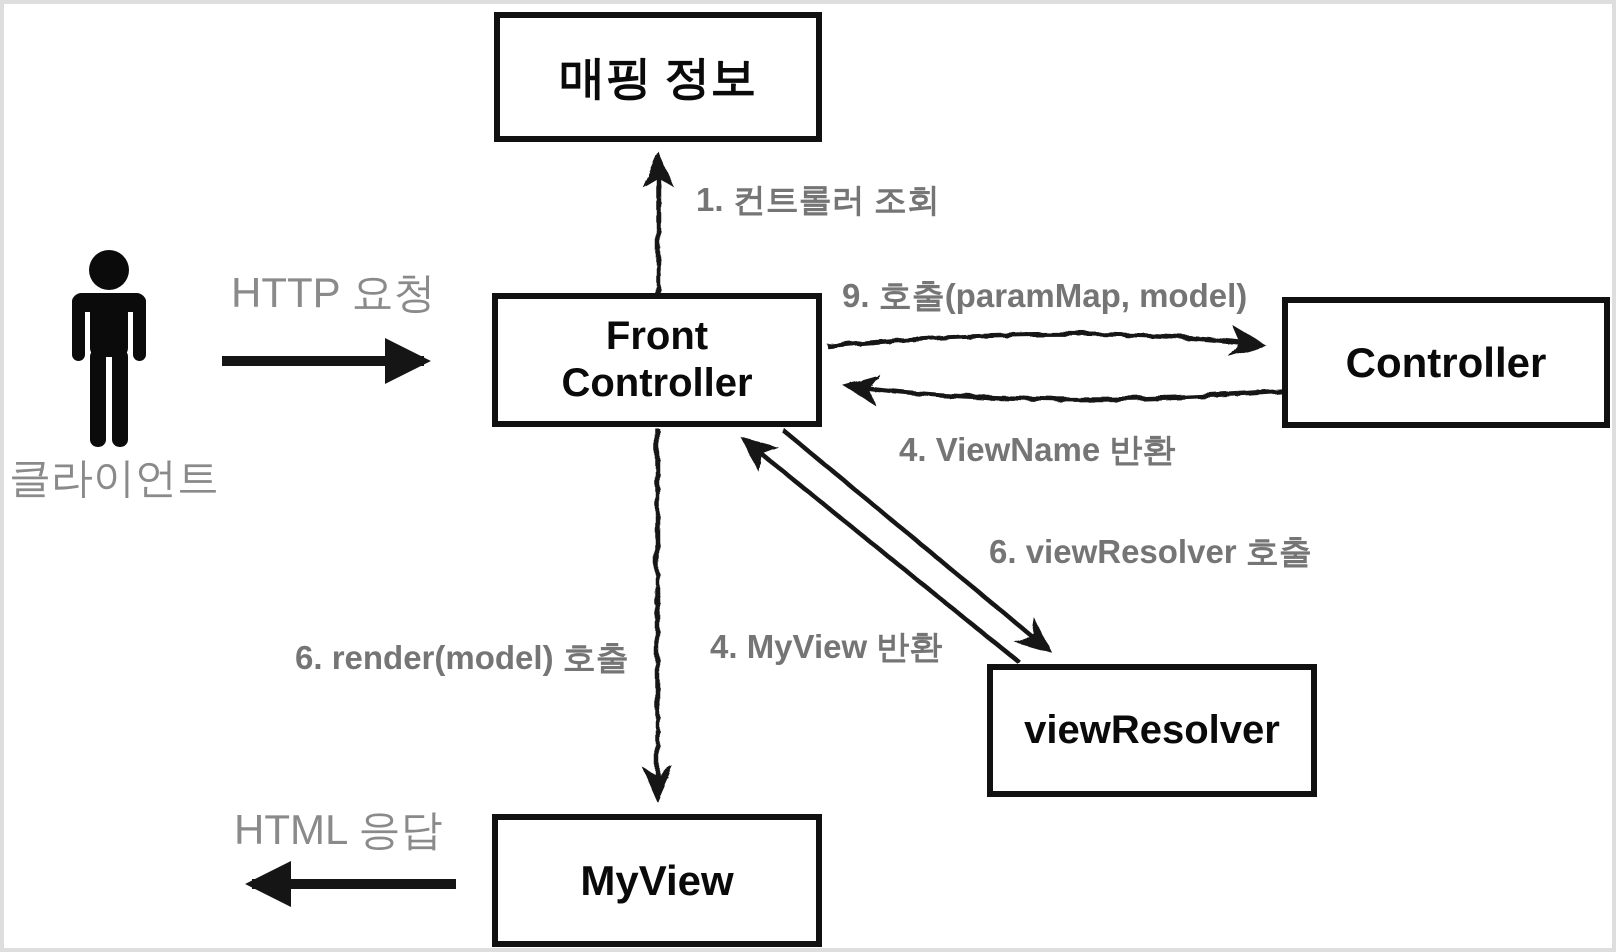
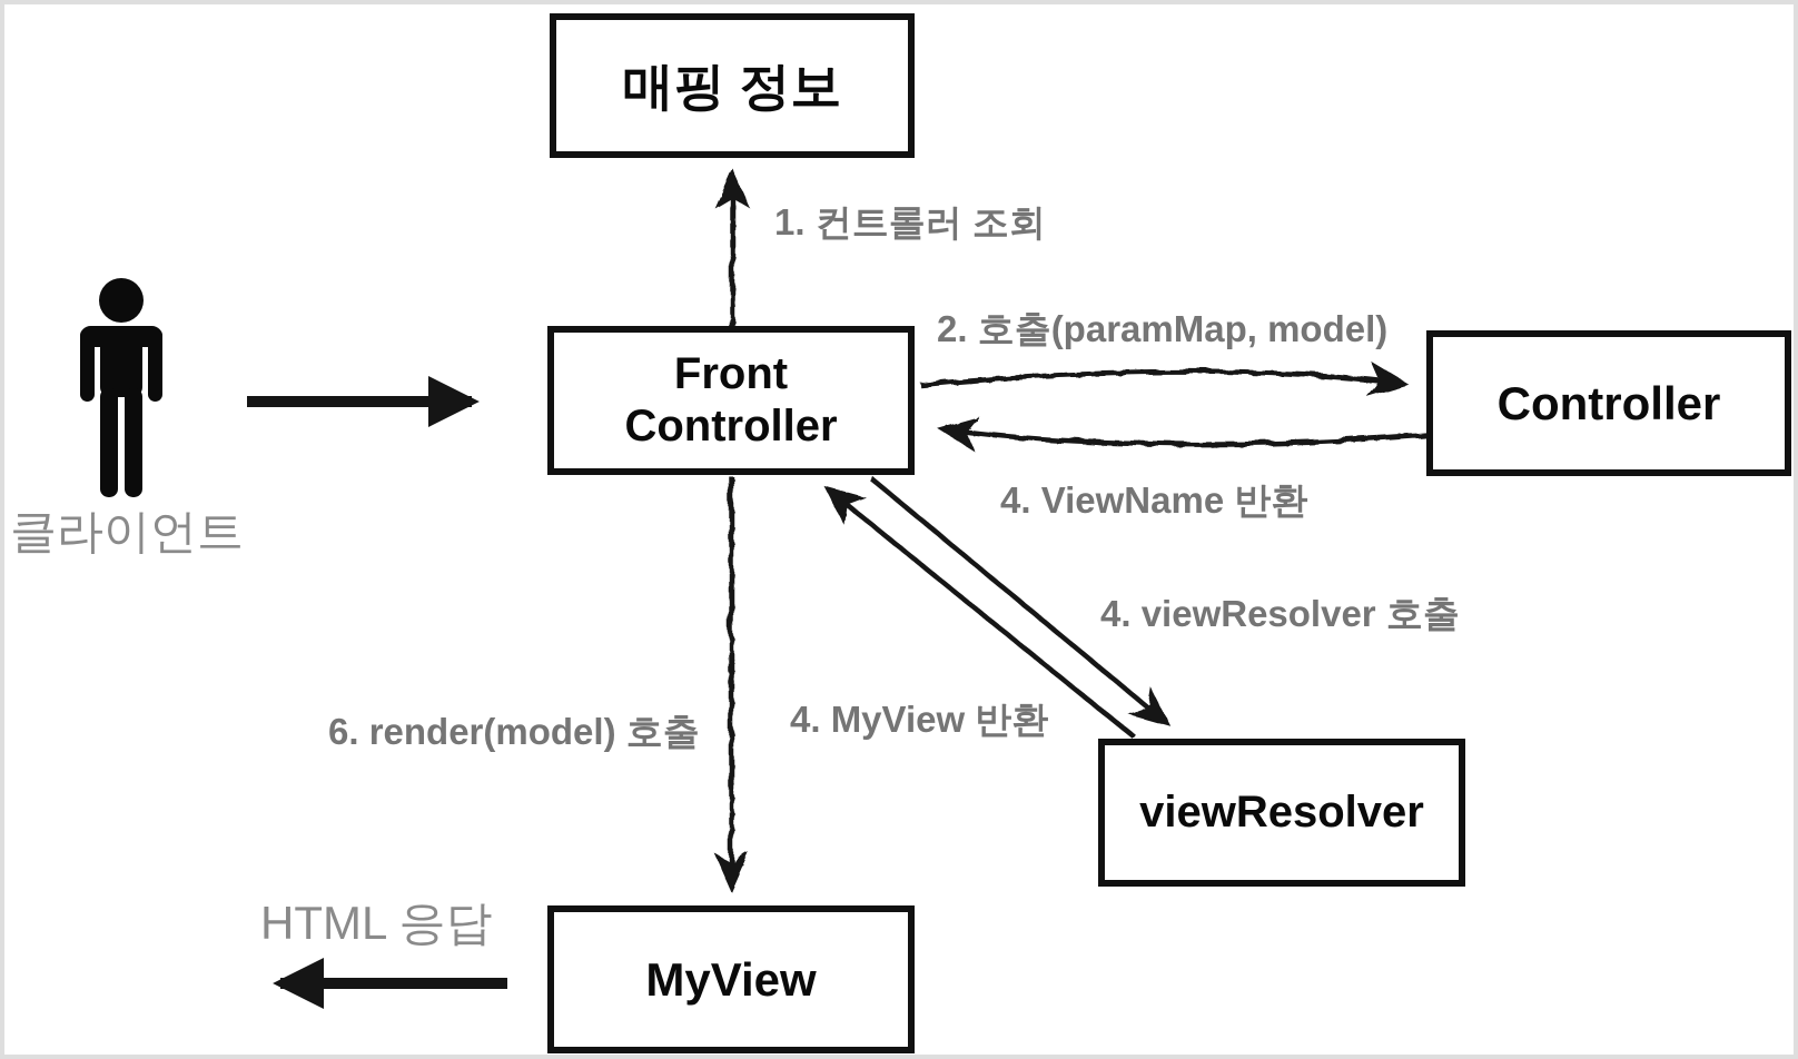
  매핑 정보
  Front
  Controller
  Controller
  viewResolver
  MyView
- HTTP 요청
  HTML 응답
  클라이언트
  1. 컨트롤러 조회
- 9. 호출(paramMap, model)
+ 2. 호출(paramMap, model)
  4. ViewName 반환
- 6. viewResolver 호출
+ 4. viewResolver 호출
  4. MyView 반환
  6. render(model) 호출
